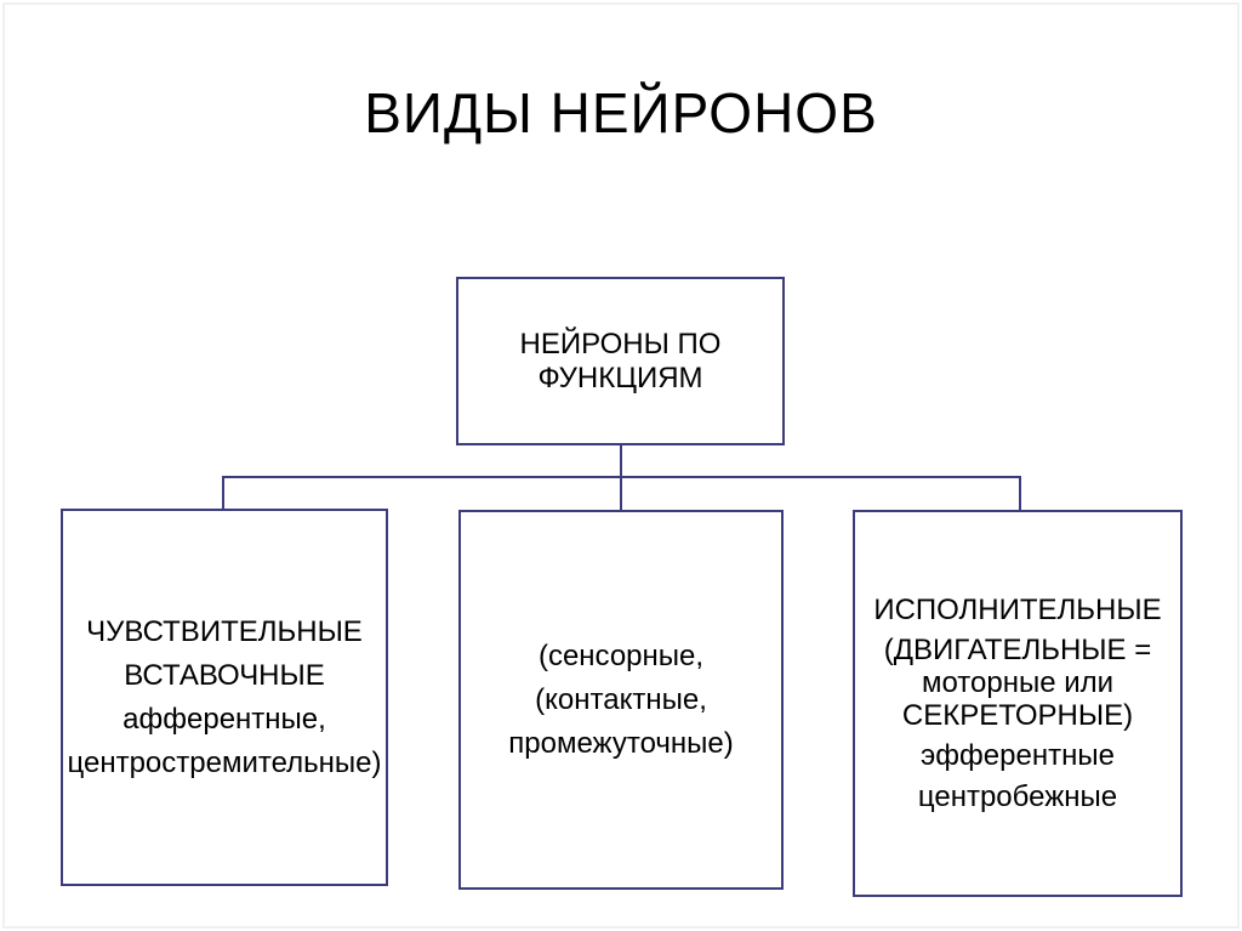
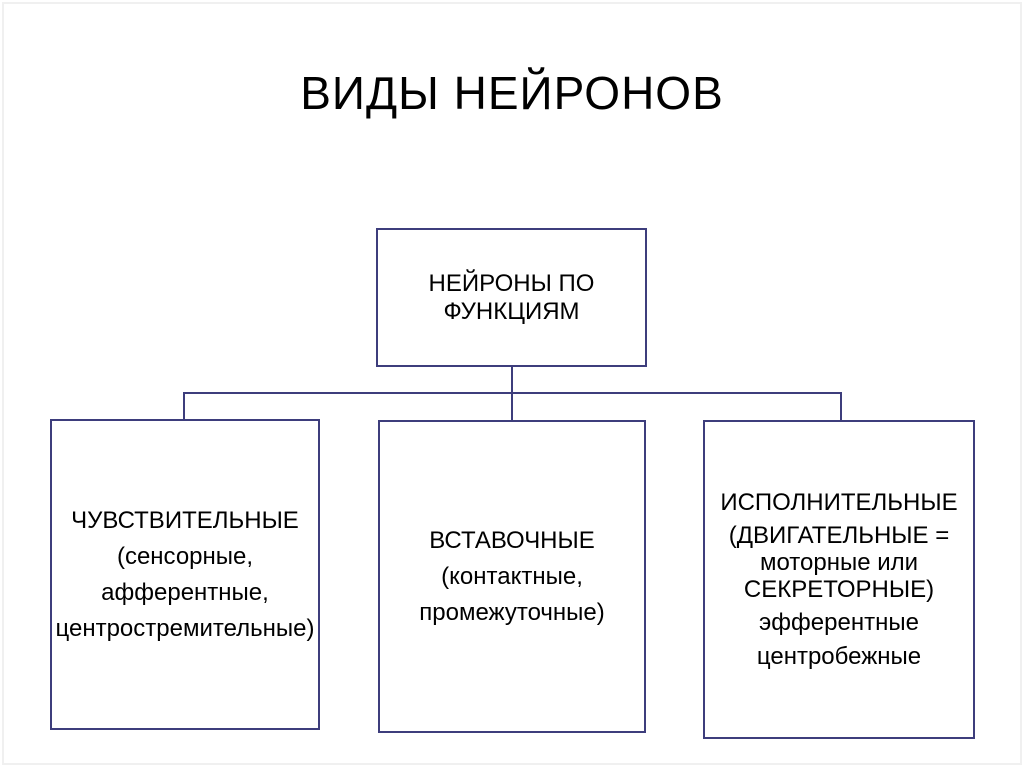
  ВИДЫ НЕЙРОНОВ
  НЕЙРОНЫ ПО
  ФУНКЦИЯМ
  ЧУВСТВИТЕЛЬНЫЕ
- ВСТАВОЧНЫЕ
+ (сенсорные,
  афферентные,
  центростремительные)
- (сенсорные,
+ ВСТАВОЧНЫЕ
  (контактные,
  промежуточные)
  ИСПОЛНИТЕЛЬНЫЕ
  (ДВИГАТЕЛЬНЫЕ =
  моторные или
  СЕКРЕТОРНЫЕ)
  эфферентные
  центробежные
